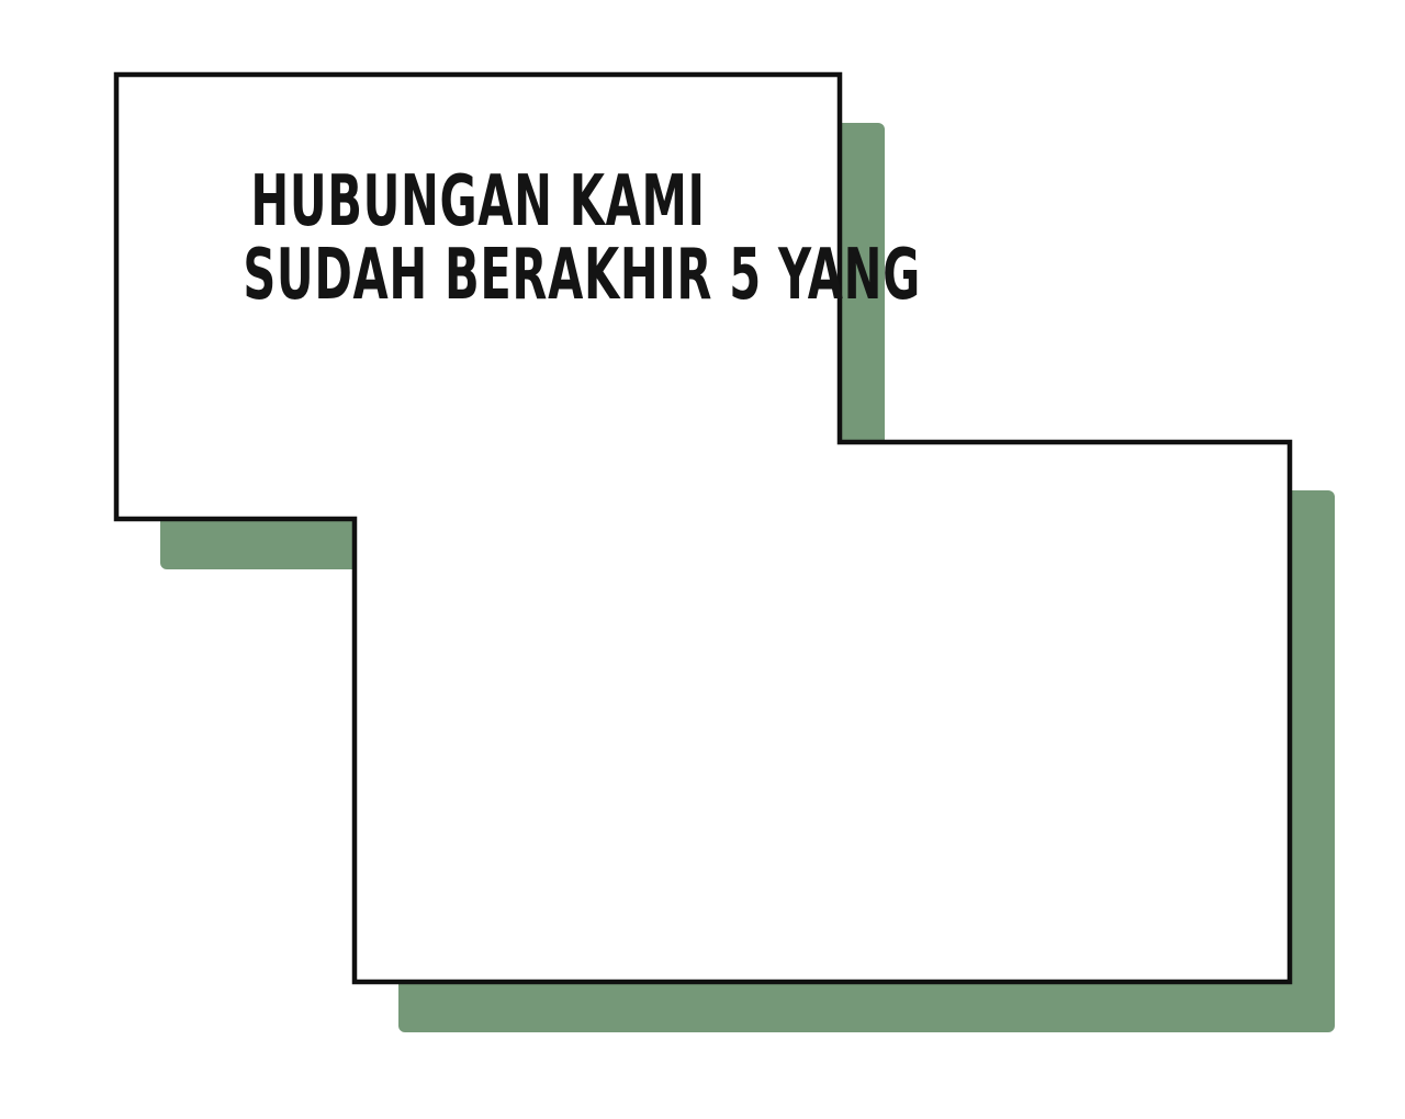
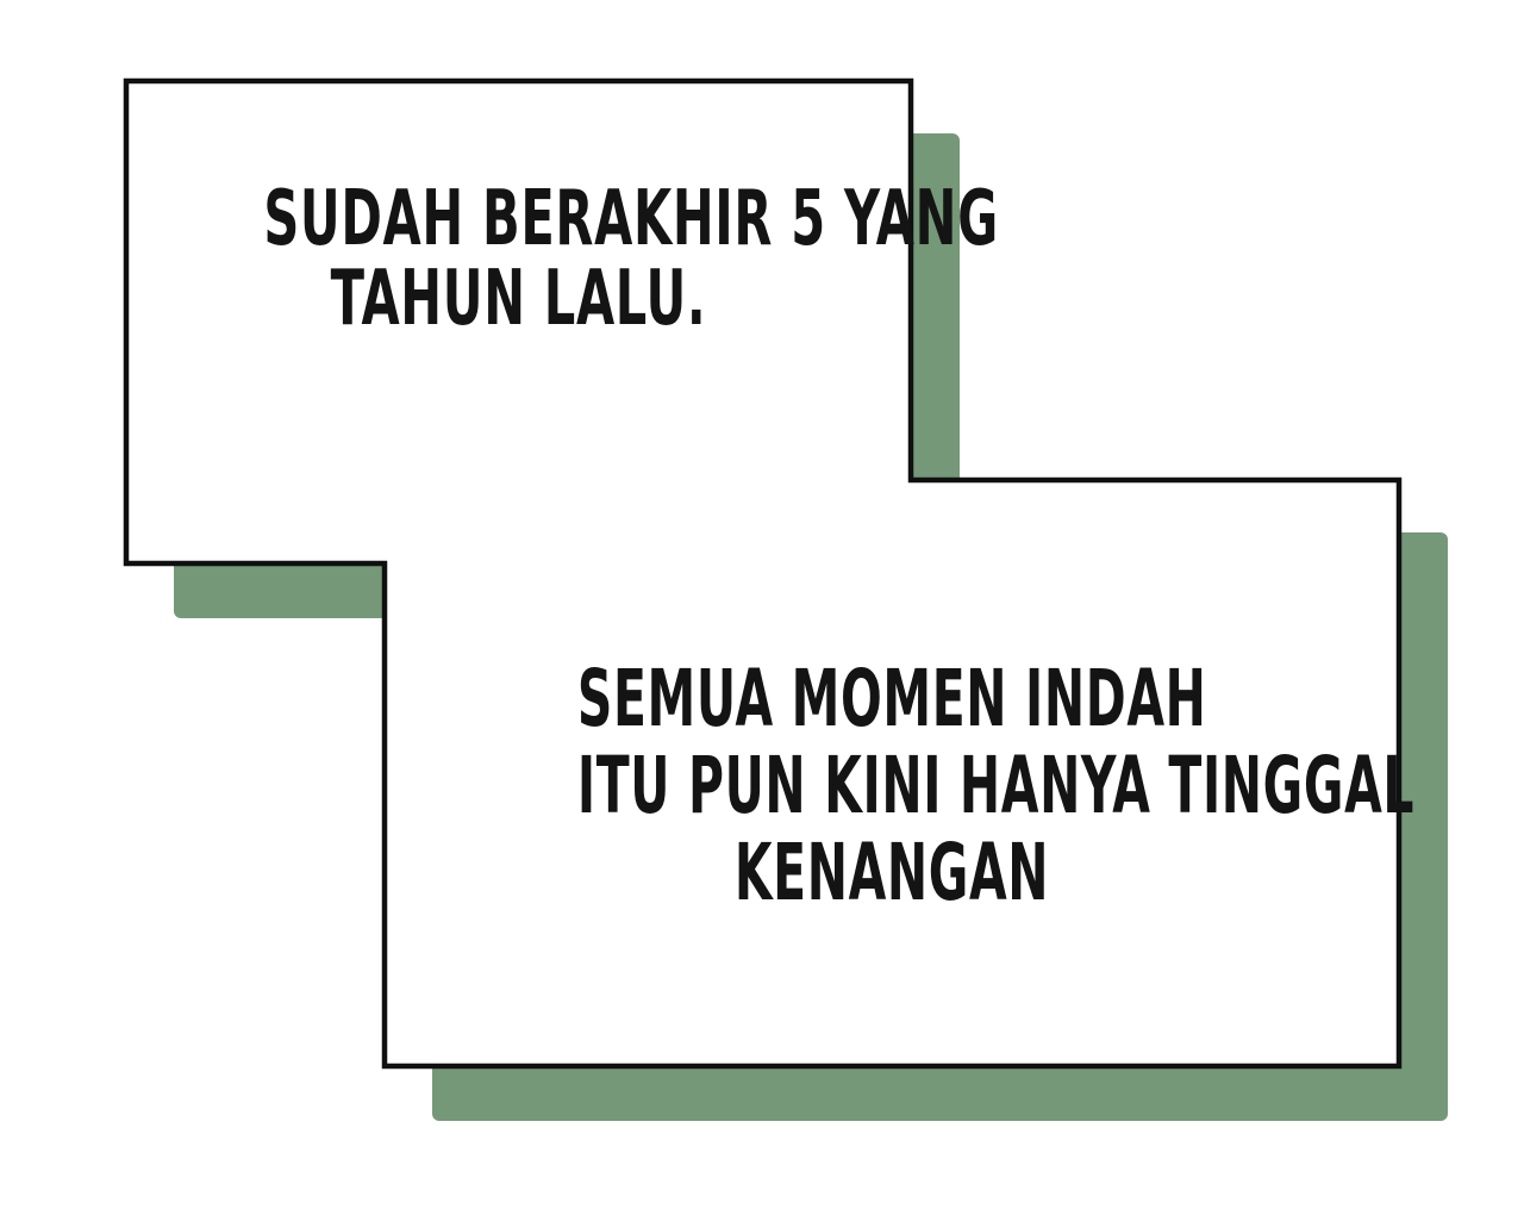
- HUBUNGAN KAMI
  SUDAH BERAKHIR 5 YANG
+ TAHUN LALU.
+ SEMUA MOMEN INDAH
+ ITU PUN KINI HANYA TINGGAL
+ KENANGAN
